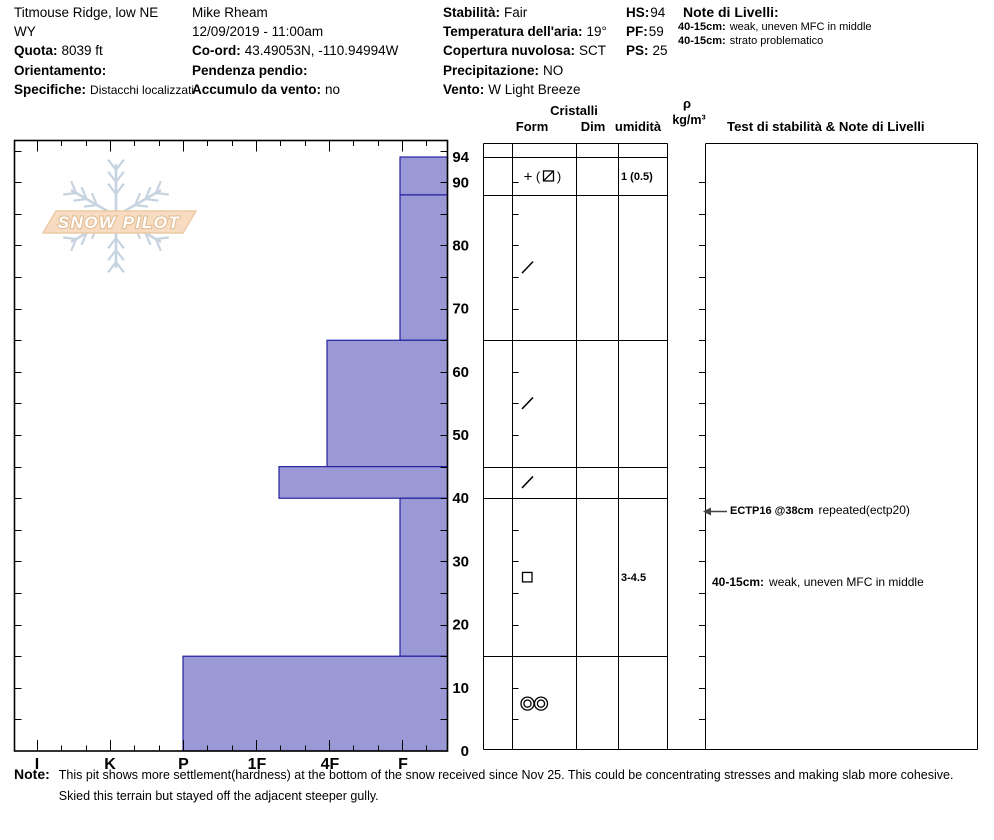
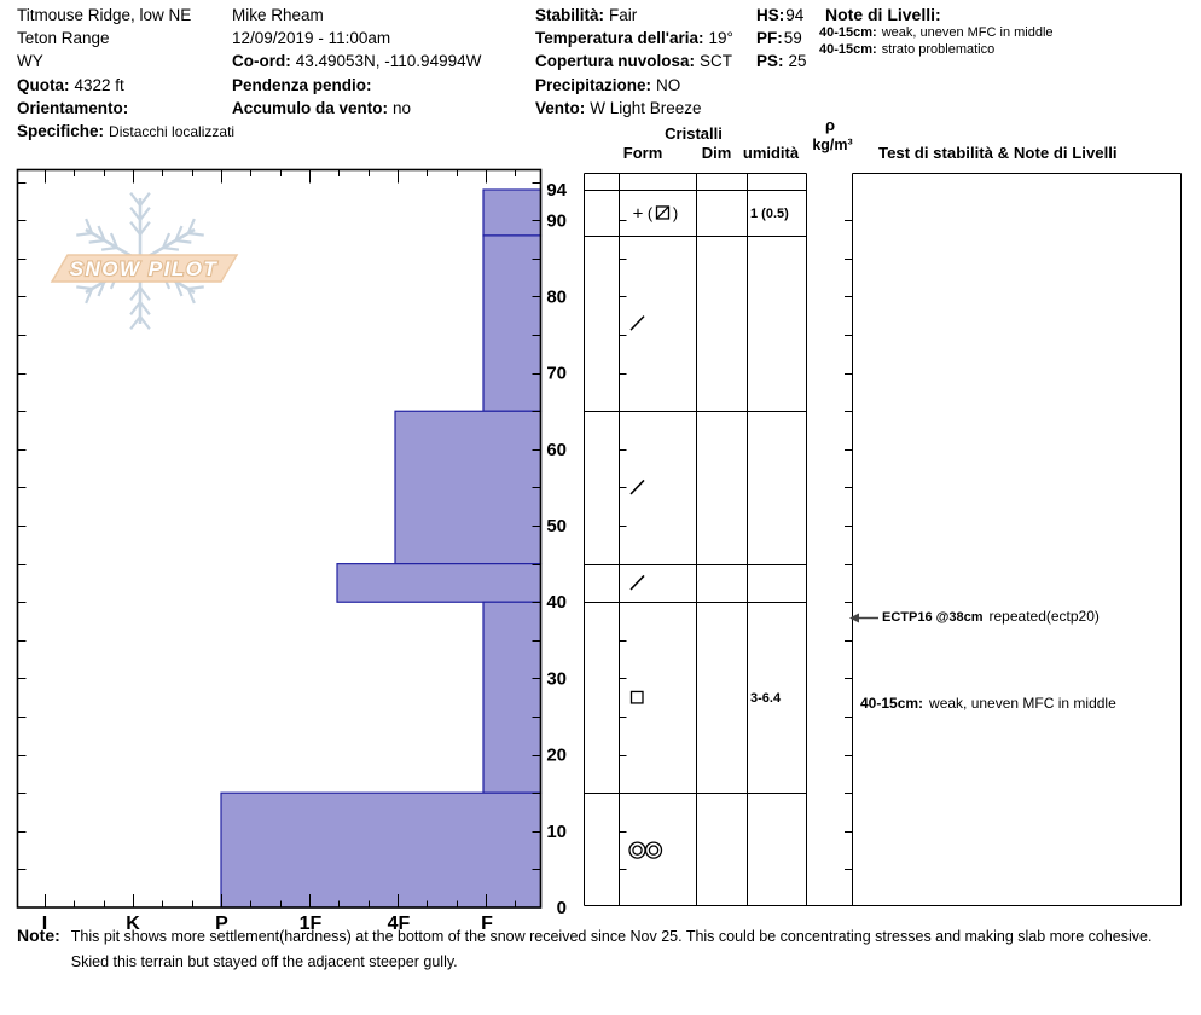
  SNOW PILOT
  94
  90
  80
  70
  60
  50
  40
  30
  20
  10
  0
  I
  K
  P
  1F
  4F
  F
  +
  (
  )
  1 (0.5)
- 3-4.5
+ 3-6.4
  Titmouse Ridge, low NE
+ Teton Range
  WY
- Quota: 8039 ft
+ Quota: 4322 ft
  Orientamento:
  Specifiche: Distacchi localizzati
  Mike Rheam
  12/09/2019 - 11:00am
  Co-ord: 43.49053N, -110.94994W
  Pendenza pendio:
  Accumulo da vento: no
  Stabilità: Fair
  Temperatura dell'aria: 19°
  Copertura nuvolosa: SCT
  Precipitazione: NO
  Vento: W Light Breeze
  HS:94
  PF:59
  PS: 25
  Note di Livelli:
  40-15cm: weak, uneven MFC in middle
  40-15cm: strato problematico
  Cristalli
  Form
  Dim
  umidità
  ρ
  kg/m³
  Test di stabilità & Note di Livelli
  ECTP16 @38cm repeated(ectp20)
  40-15cm: weak, uneven MFC in middle
  Note:
  This pit shows more settlement(hardness) at the bottom of the snow received since Nov 25. This could be concentrating stresses and making slab more cohesive. Skied this terrain but stayed off the adjacent steeper gully.
